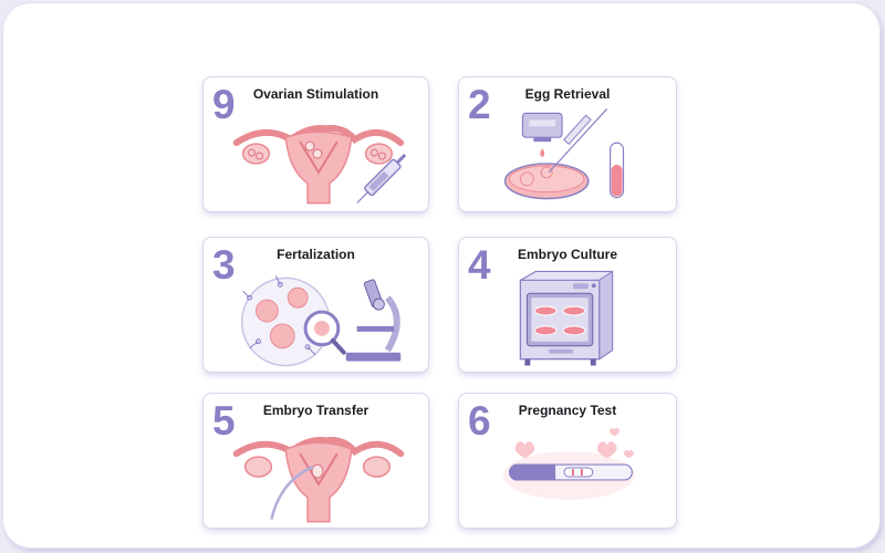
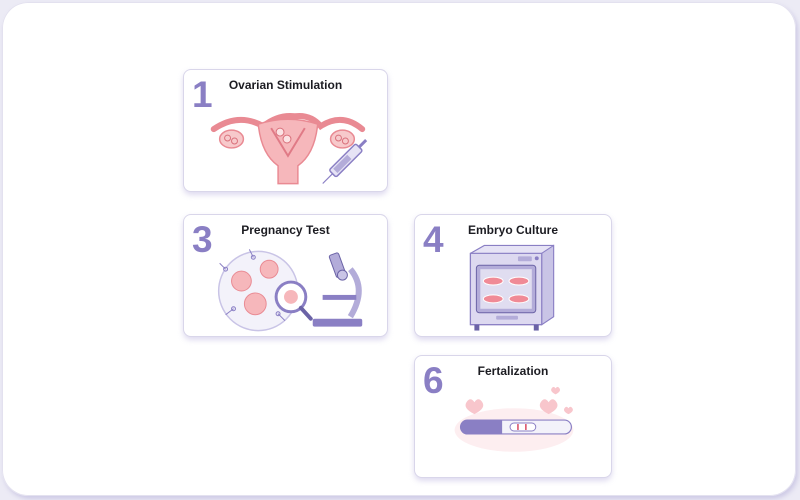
- 9
+ 1
  Ovarian Stimulation
- 2
- Egg Retrieval
  3
- Fertalization
+ Pregnancy Test
  4
  Embryo Culture
- 5
- Embryo Transfer
  6
- Pregnancy Test
+ Fertalization
